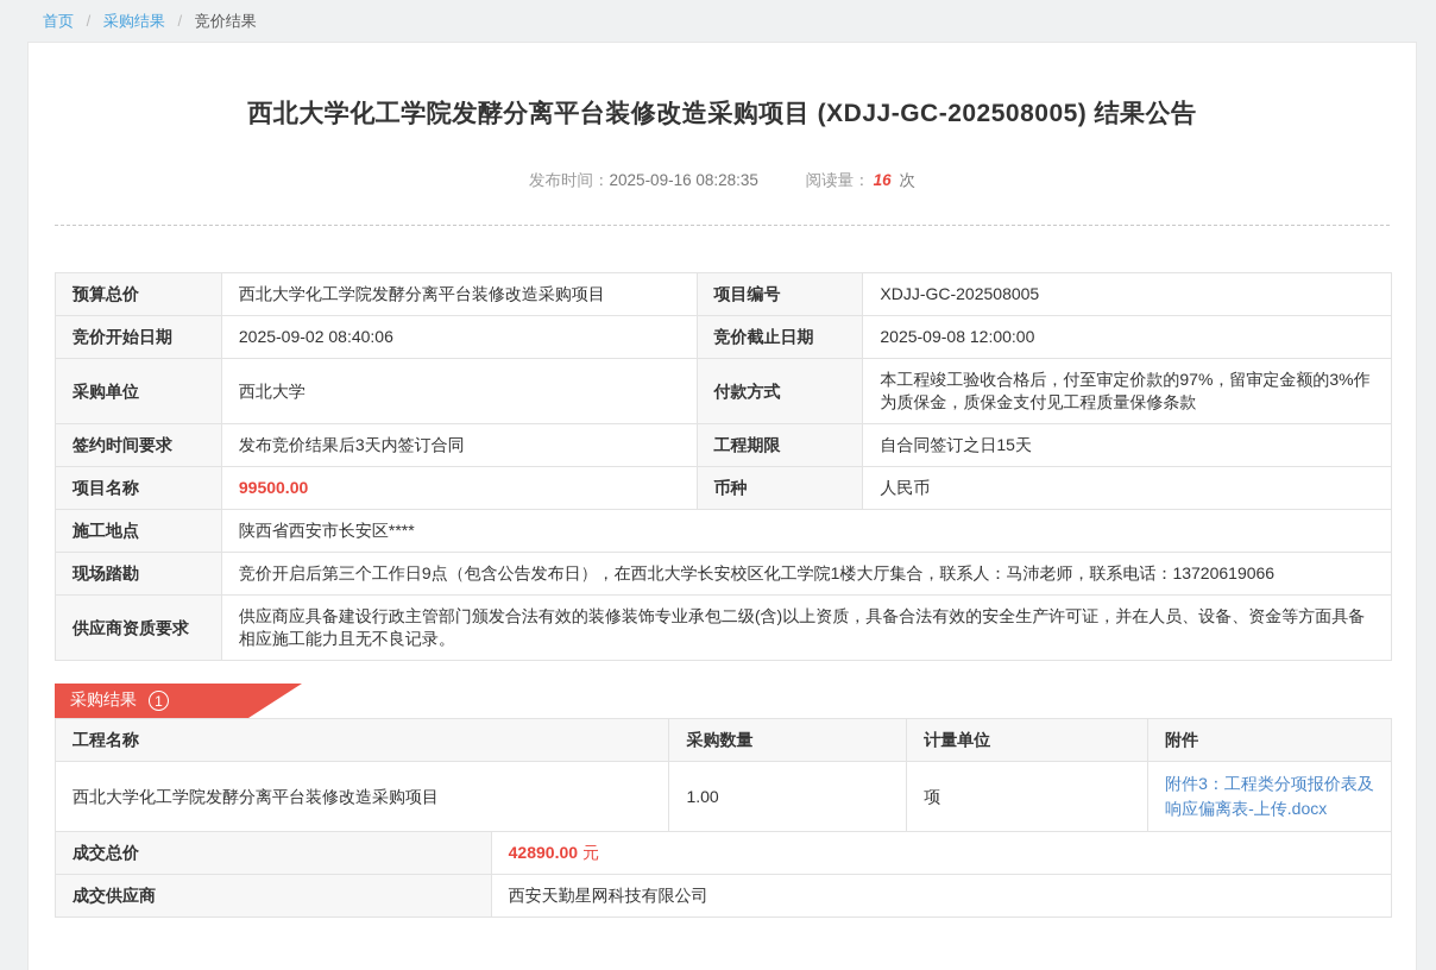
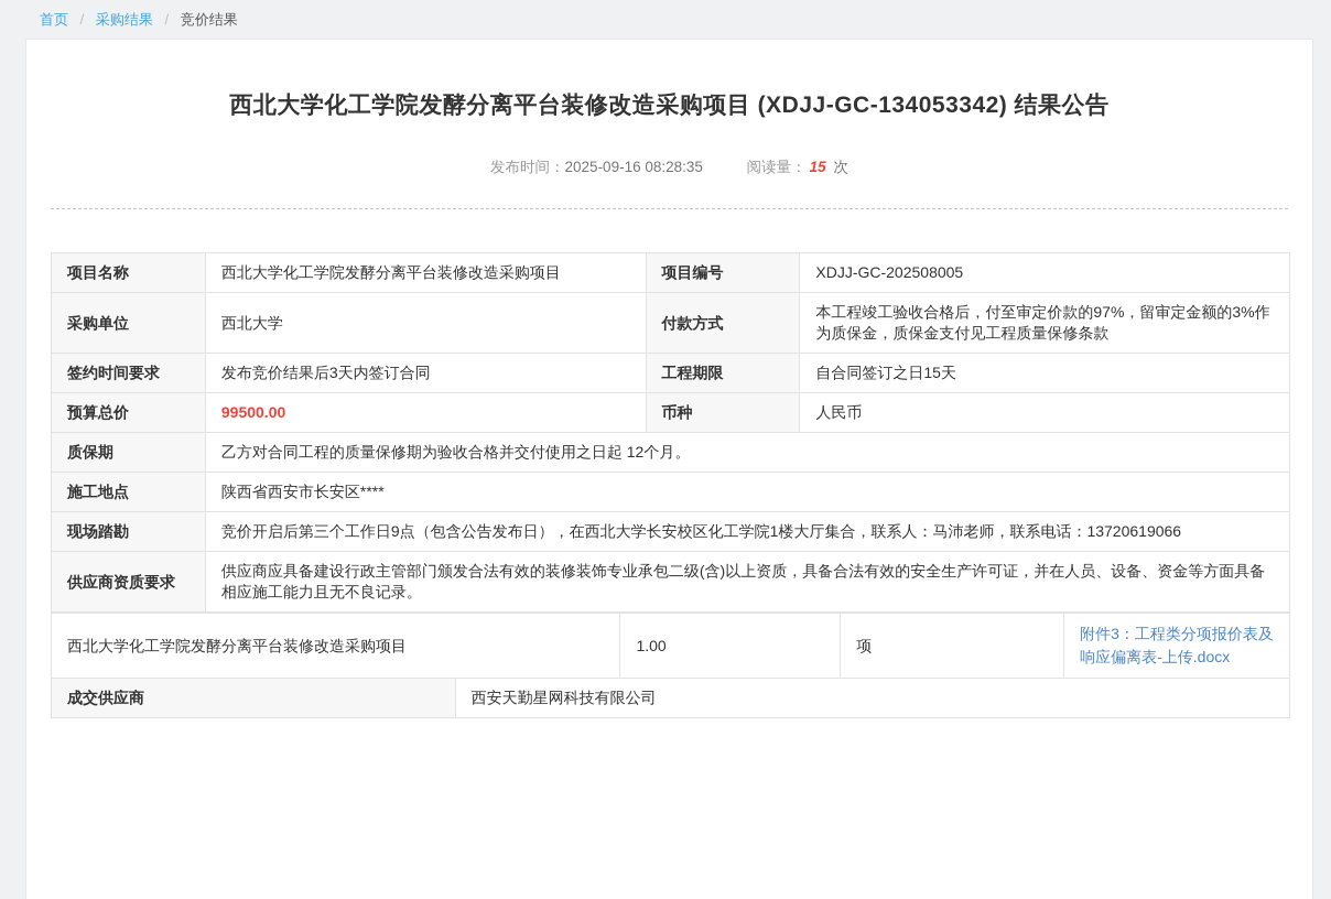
  首页 / 采购结果 / 竞价结果
- 西北大学化工学院发酵分离平台装修改造采购项目 (XDJJ-GC-202508005) 结果公告
+ 西北大学化工学院发酵分离平台装修改造采购项目 (XDJJ-GC-134053342) 结果公告
- 发布时间：2025-09-16 08:28:35 阅读量： 16 次
+ 发布时间：2025-09-16 08:28:35 阅读量： 15 次
- 预算总价	西北大学化工学院发酵分离平台装修改造采购项目	项目编号	XDJJ-GC-202508005
+ 项目名称	西北大学化工学院发酵分离平台装修改造采购项目	项目编号	XDJJ-GC-202508005
- 竞价开始日期	2025-09-02 08:40:06	竞价截止日期	2025-09-08 12:00:00
  采购单位	西北大学	付款方式	本工程竣工验收合格后，付至审定价款的97%，留审定金额的3%作为质保金，质保金支付见工程质量保修条款
  签约时间要求	发布竞价结果后3天内签订合同	工程期限	自合同签订之日15天
- 项目名称	99500.00	币种	人民币
+ 预算总价	99500.00	币种	人民币
+ 质保期	乙方对合同工程的质量保修期为验收合格并交付使用之日起 12个月。
  施工地点	陕西省西安市长安区****
  现场踏勘	竞价开启后第三个工作日9点（包含公告发布日），在西北大学长安校区化工学院1楼大厅集合，联系人：马沛老师，联系电话：13720619066
  供应商资质要求	供应商应具备建设行政主管部门颁发合法有效的装修装饰专业承包二级(含)以上资质，具备合法有效的安全生产许可证，并在人员、设备、资金等方面具备相应施工能力且无不良记录。
- 采购结果
- 1
- 工程名称	采购数量	计量单位	附件
  西北大学化工学院发酵分离平台装修改造采购项目	1.00	项	附件3：工程类分项报价表及响应偏离表-上传.docx
- 成交总价	42890.00 元
  成交供应商	西安天勤星网科技有限公司
